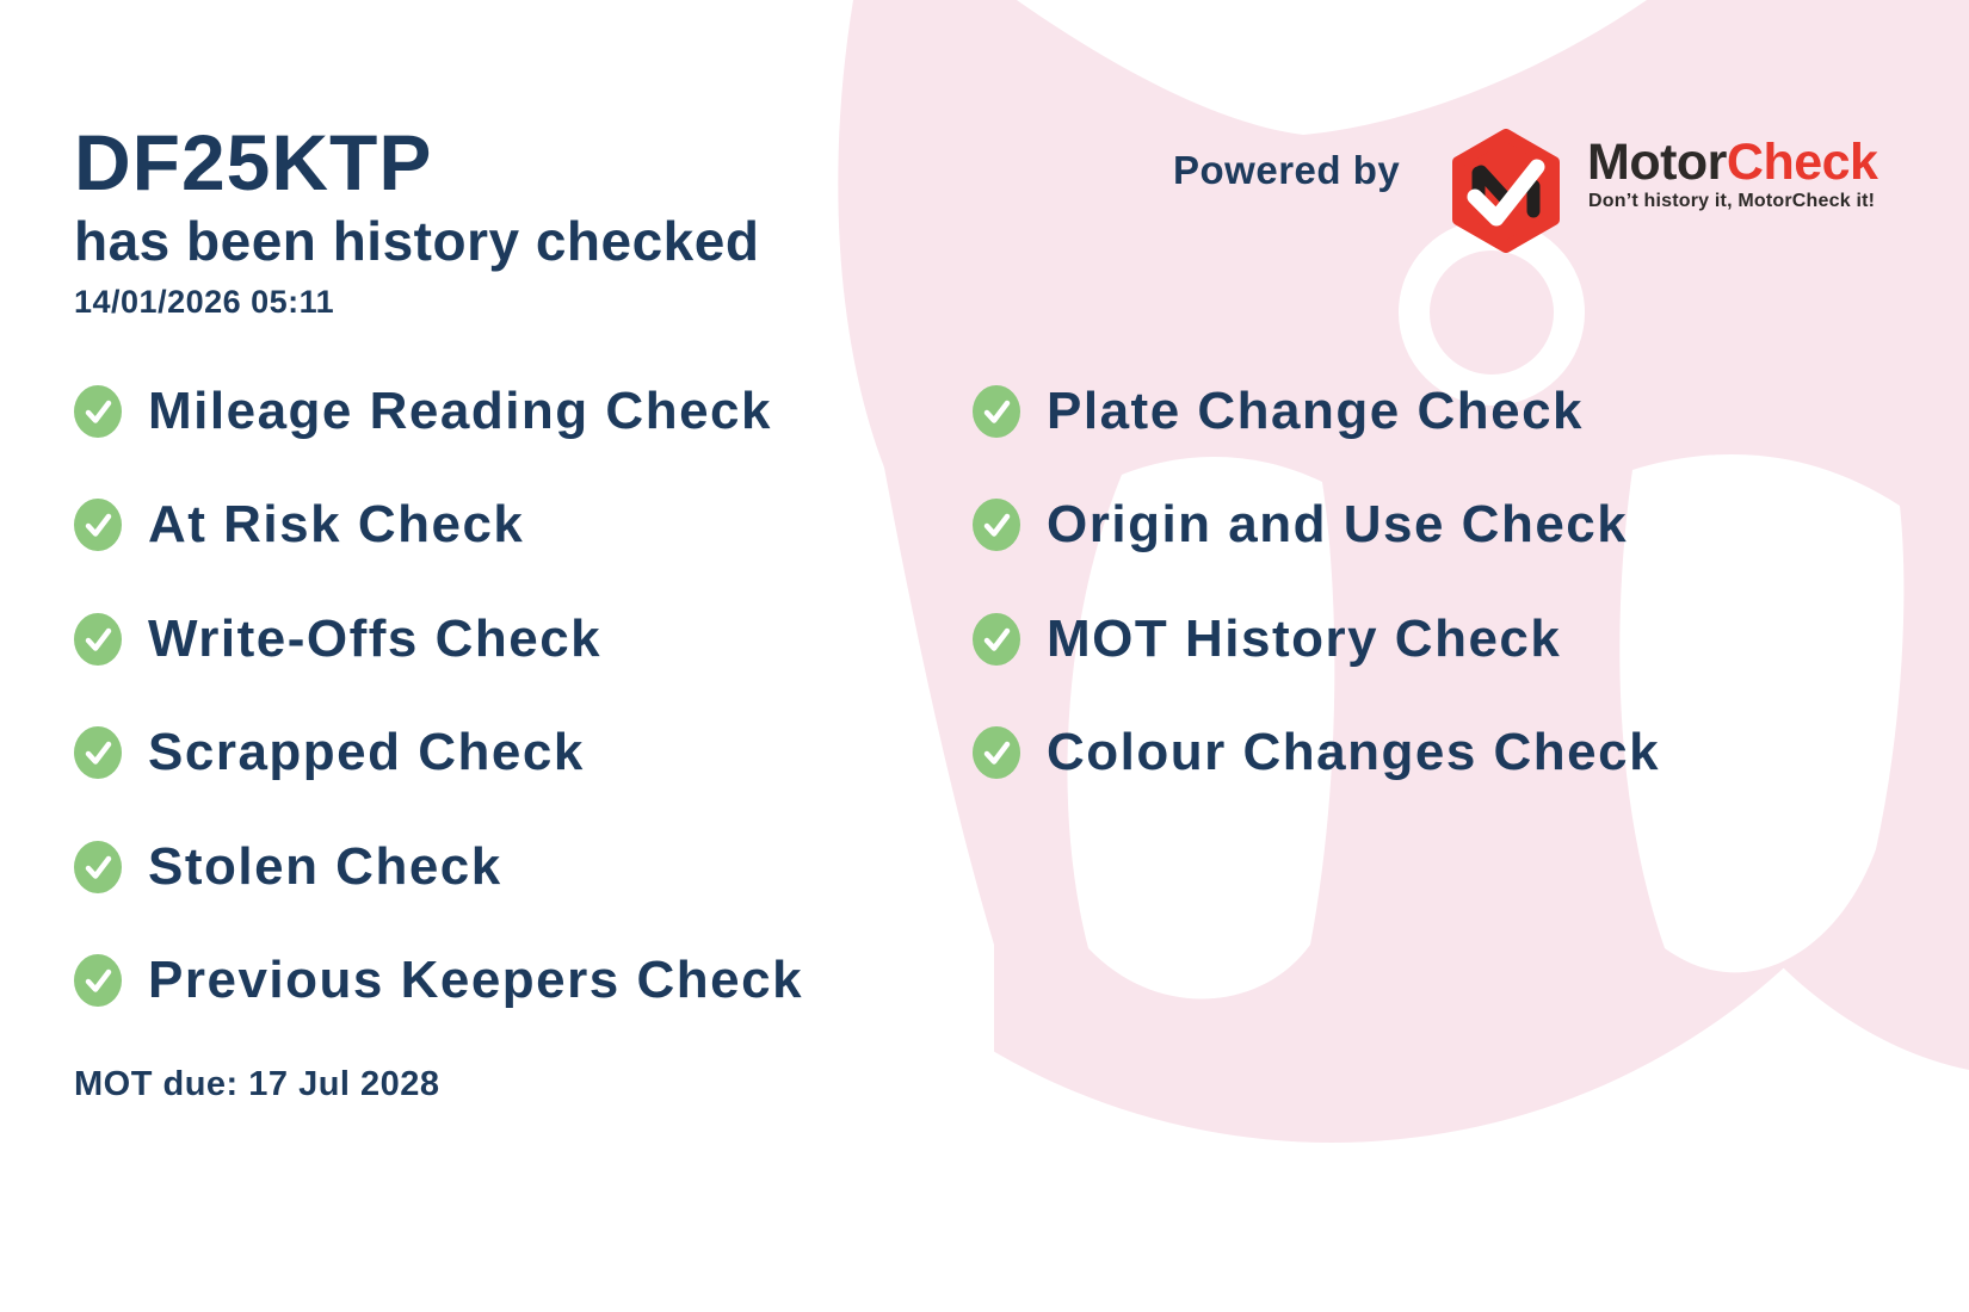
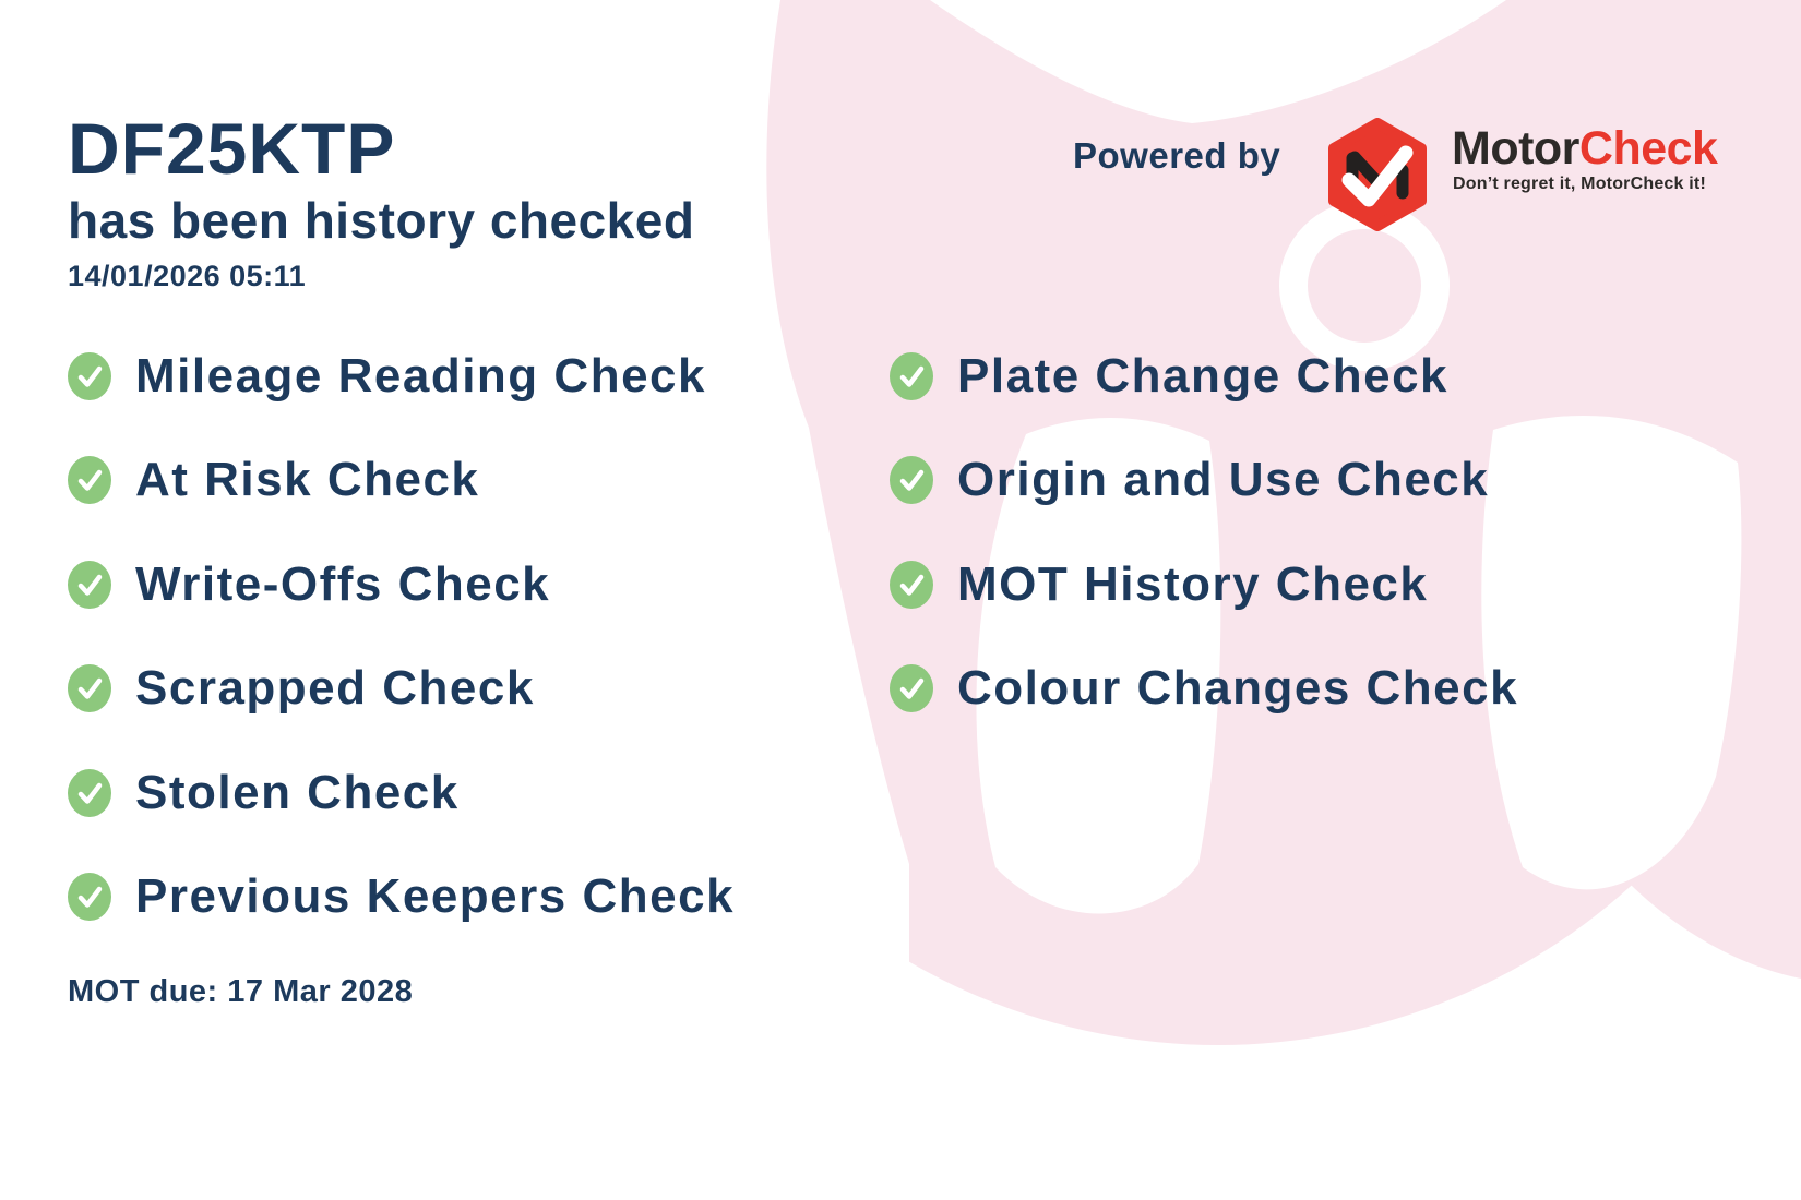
  DF25KTP
  has been history checked
  14/01/2026 05:11
  Powered by
  MotorCheck
- Don’t history it, MotorCheck it!
+ Don’t regret it, MotorCheck it!
  Mileage Reading Check
  At Risk Check
  Write-Offs Check
  Scrapped Check
  Stolen Check
  Previous Keepers Check
  Plate Change Check
  Origin and Use Check
  MOT History Check
  Colour Changes Check
- MOT due: 17 Jul 2028
+ MOT due: 17 Mar 2028
